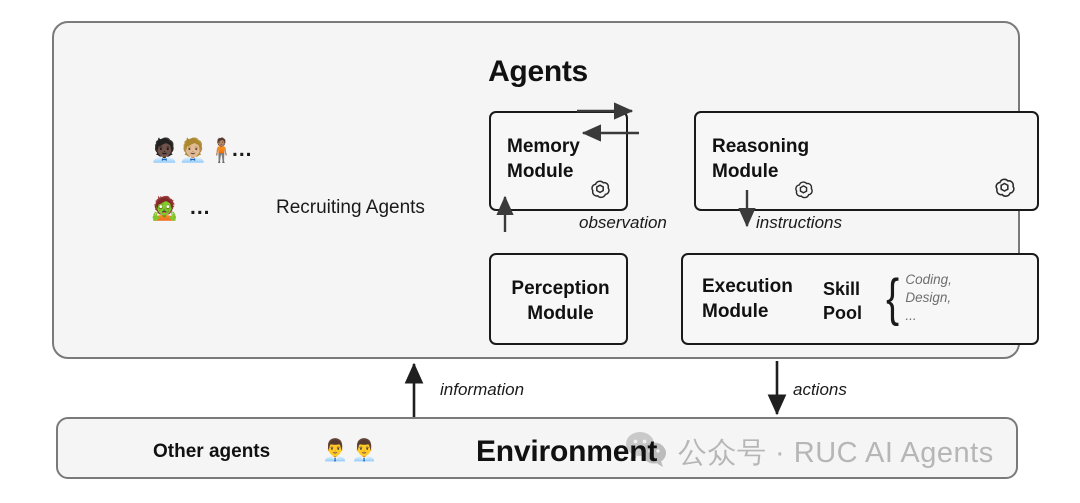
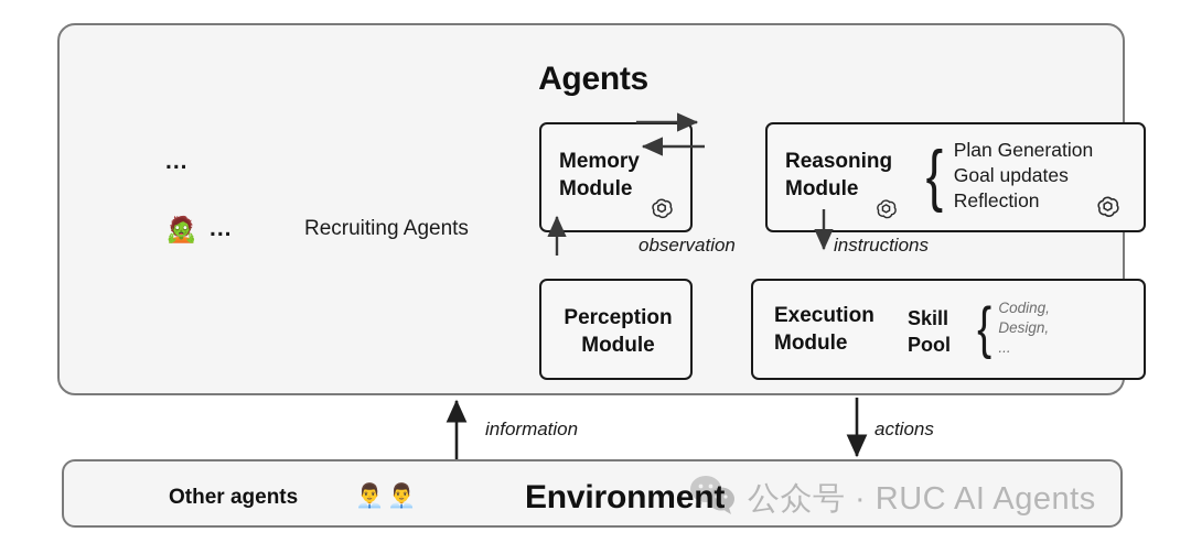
  Agents
- 🧑🏿‍💼🧑🏼‍💼🧍🏽
  ...
  🧟
  ...
  Recruiting Agents
  Memory
  Module
  Reasoning
  Module
+ Plan Generation
+ Goal updates
+ Reflection
  Perception
  Module
  Execution
  Module
  Skill
  Pool
  Coding,
  Design,
  ...
  observation
  instructions
  information
  actions
  Other agents
  👨‍💼👨‍💼
  公众号 · RUC AI Agents
  Environment
